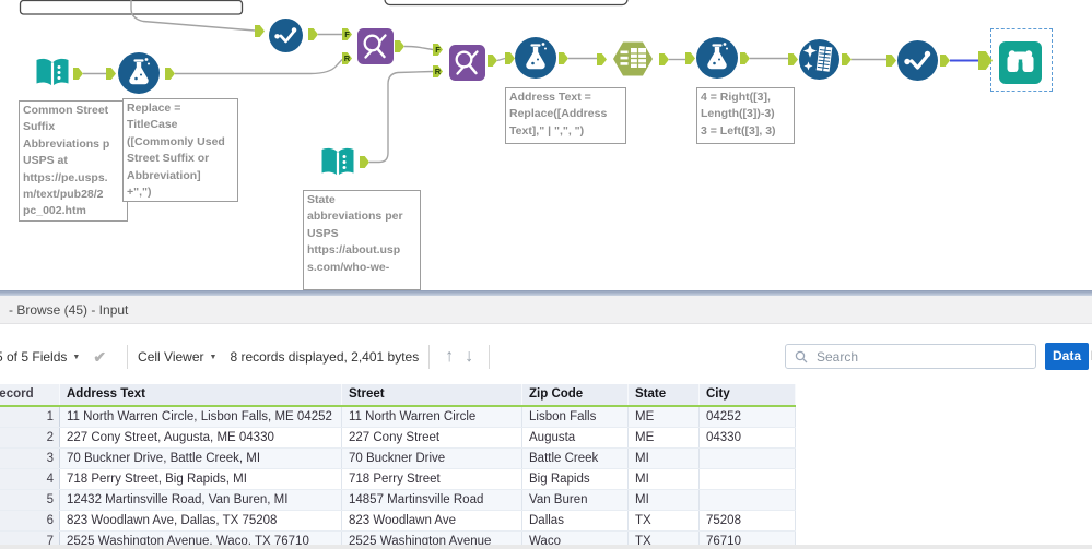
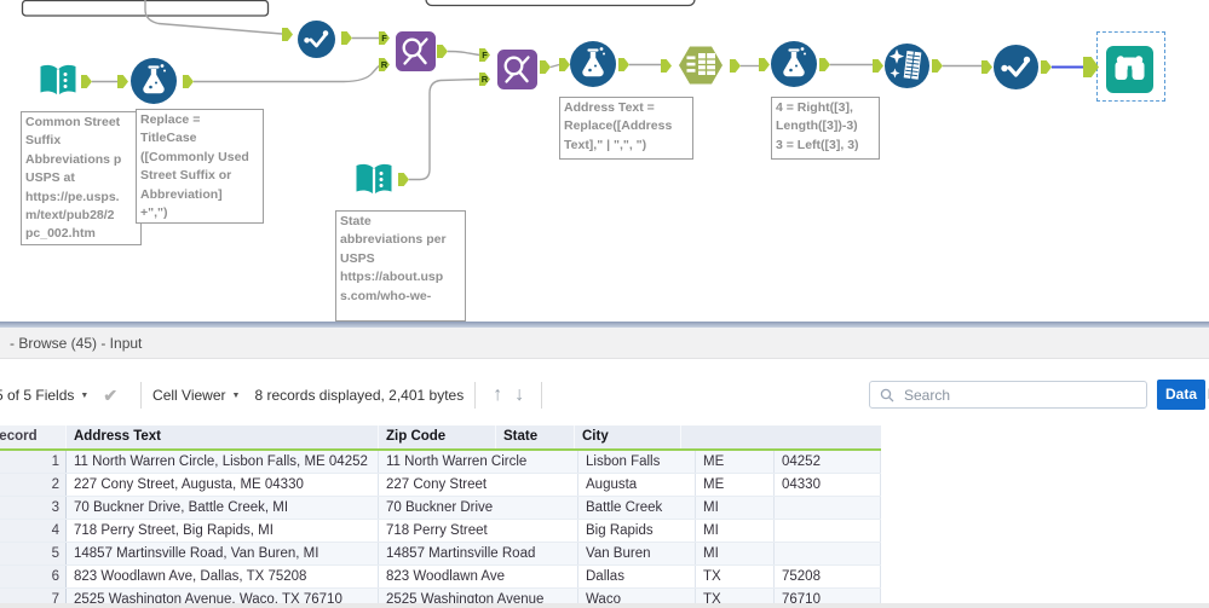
  Common Street
  Suffix
  Abbreviations p
  USPS at
  https://pe.usps.
  m/text/pub28/2
  pc_002.htm
  Replace =
  TitleCase
  ([Commonly Used
  Street Suffix or
  Abbreviation]
  +",")
  Address Text =
  Replace([Address
  Text]," | ",", ")
  4 = Right([3],
  Length([3])-3)
  3 = Left([3], 3)
  State
  abbreviations per
  USPS
  https://about.usp
  s.com/who-we-
  F
  R
  F
  R
  - Browse (45) - Input
  of 5 Fields
  ✔
  Cell Viewer
  8 records displayed, 2,401 bytes
  ↑
  ↓
  Search
  Data
  ecord
  Address Text
- Street
  Zip Code
  State
  City
  1
  11 North Warren Circle, Lisbon Falls, ME 04252
  11 North Warren Circle
  Lisbon Falls
  ME
  04252
  2
  227 Cony Street, Augusta, ME 04330
  227 Cony Street
  Augusta
  ME
  04330
  3
  70 Buckner Drive, Battle Creek, MI
  70 Buckner Drive
  Battle Creek
  MI
  4
  718 Perry Street, Big Rapids, MI
  718 Perry Street
  Big Rapids
  MI
  5
- 12432 Martinsville Road, Van Buren, MI
+ 14857 Martinsville Road, Van Buren, MI
  14857 Martinsville Road
  Van Buren
  MI
  6
  823 Woodlawn Ave, Dallas, TX 75208
  823 Woodlawn Ave
  Dallas
  TX
  75208
  7
  2525 Washington Avenue, Waco, TX 76710
  2525 Washington Avenue
  Waco
  TX
  76710
